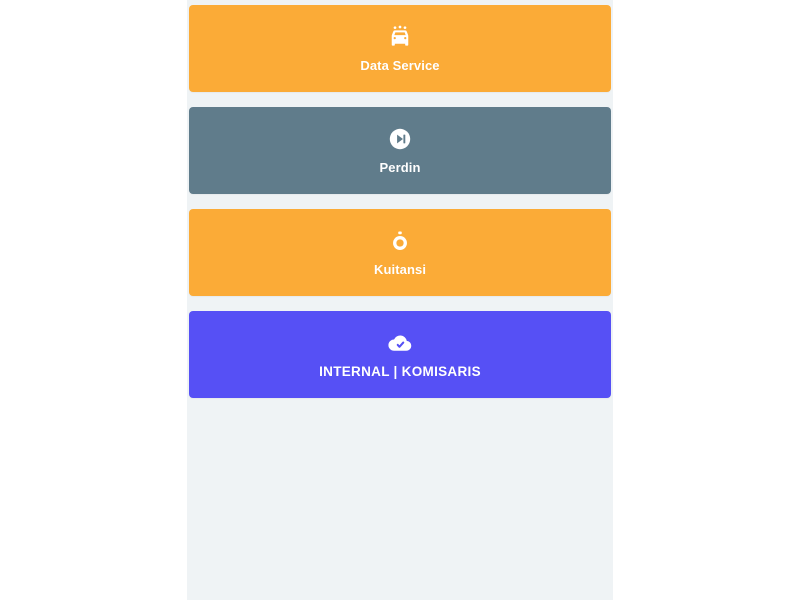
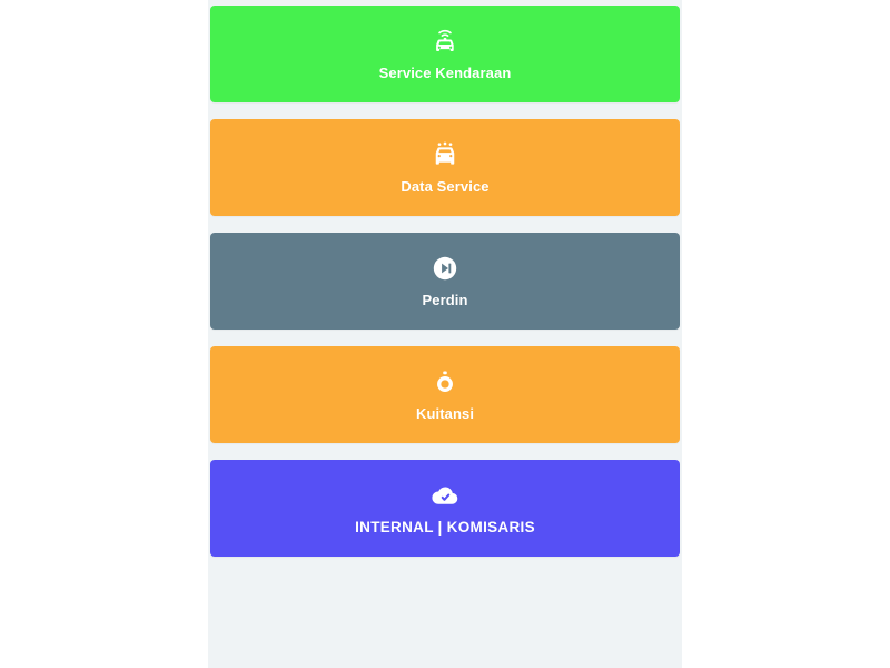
+ Service Kendaraan
  Data Service
  Perdin
  Kuitansi
  INTERNAL | KOMISARIS
